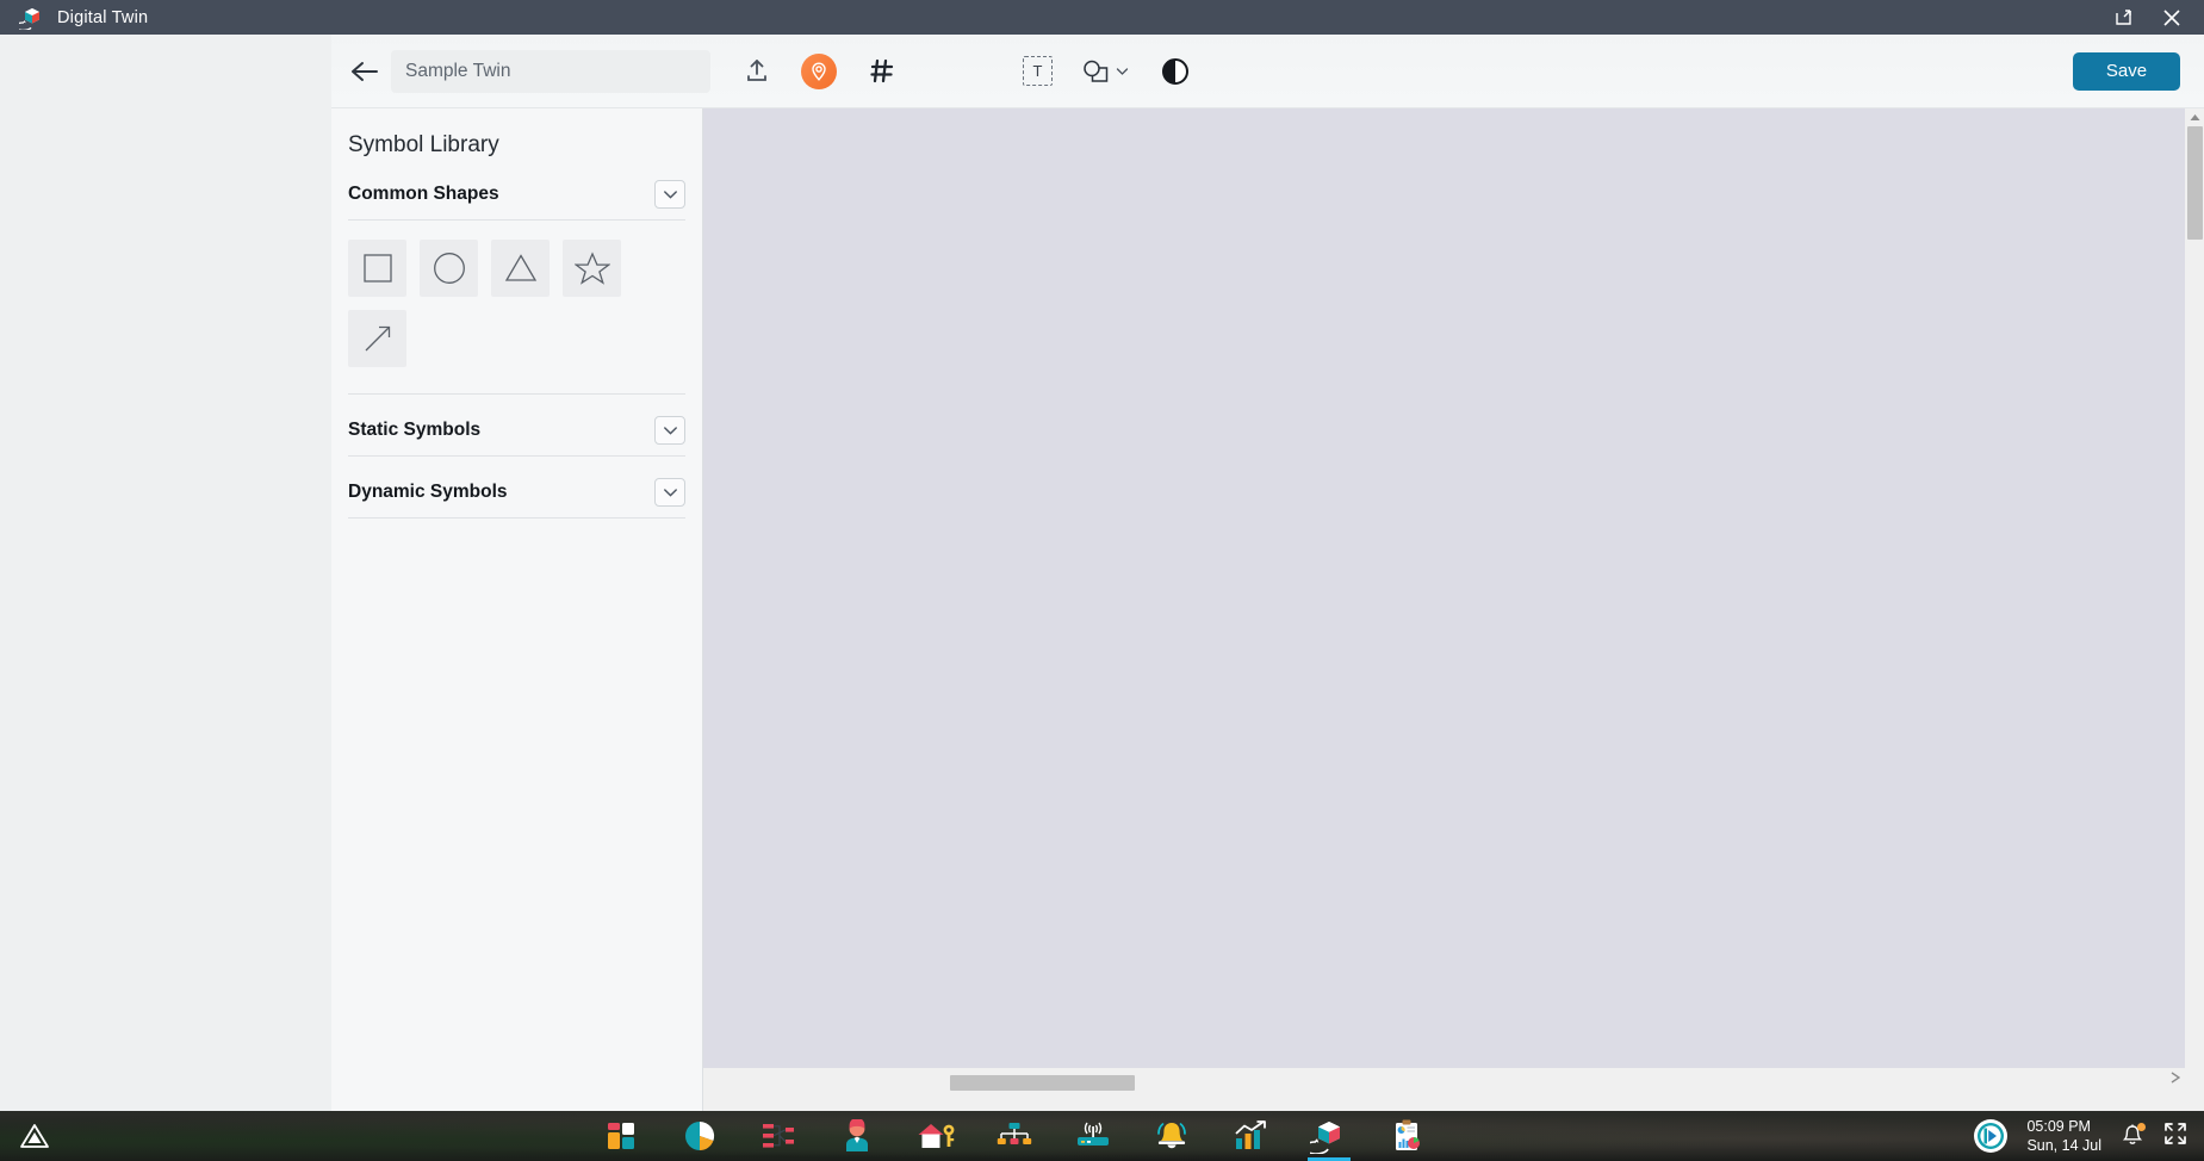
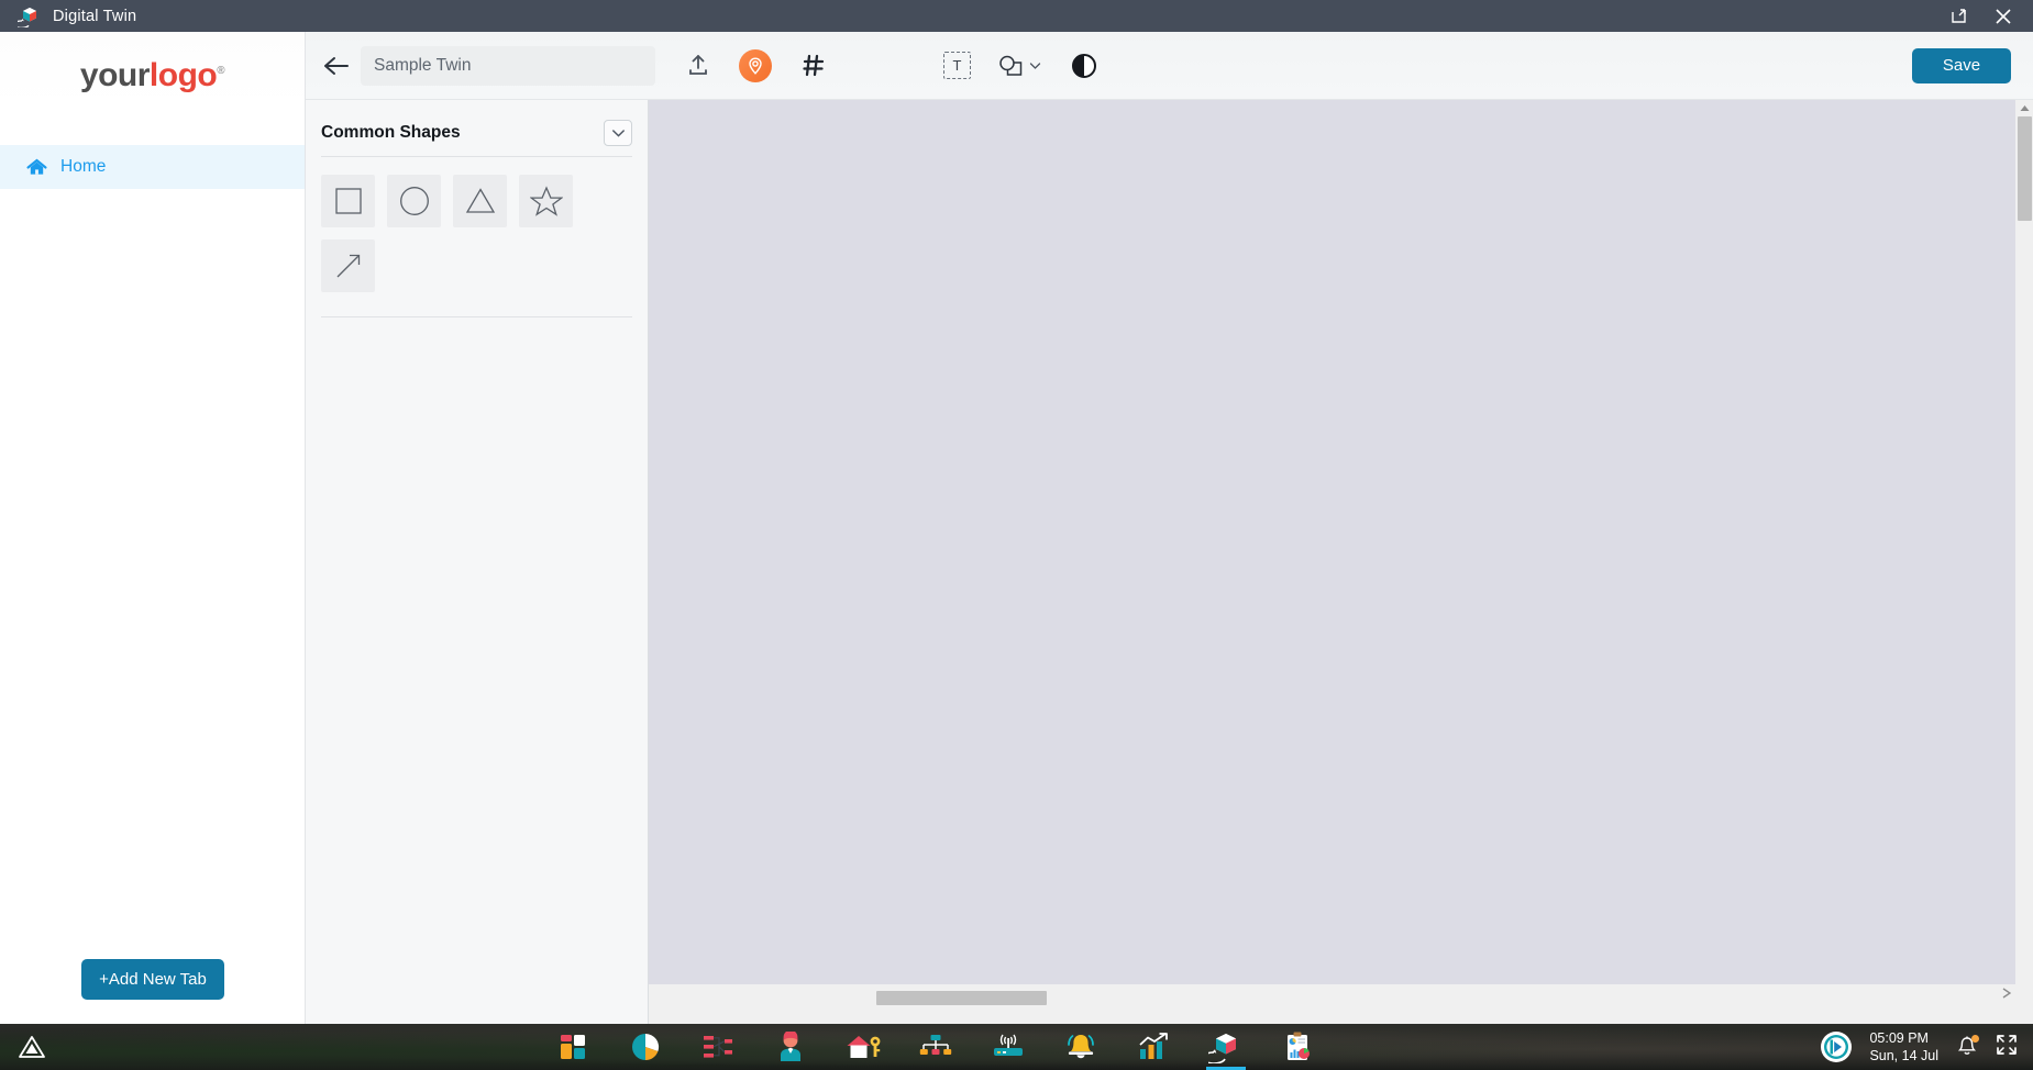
  Digital Twin
+ yourlogo®
+ Home
+ +Add New Tab
  Sample Twin
  T
  Save
- Symbol Library
  Common Shapes
- Static Symbols
- Dynamic Symbols
  05:09 PM
  Sun, 14 Jul
